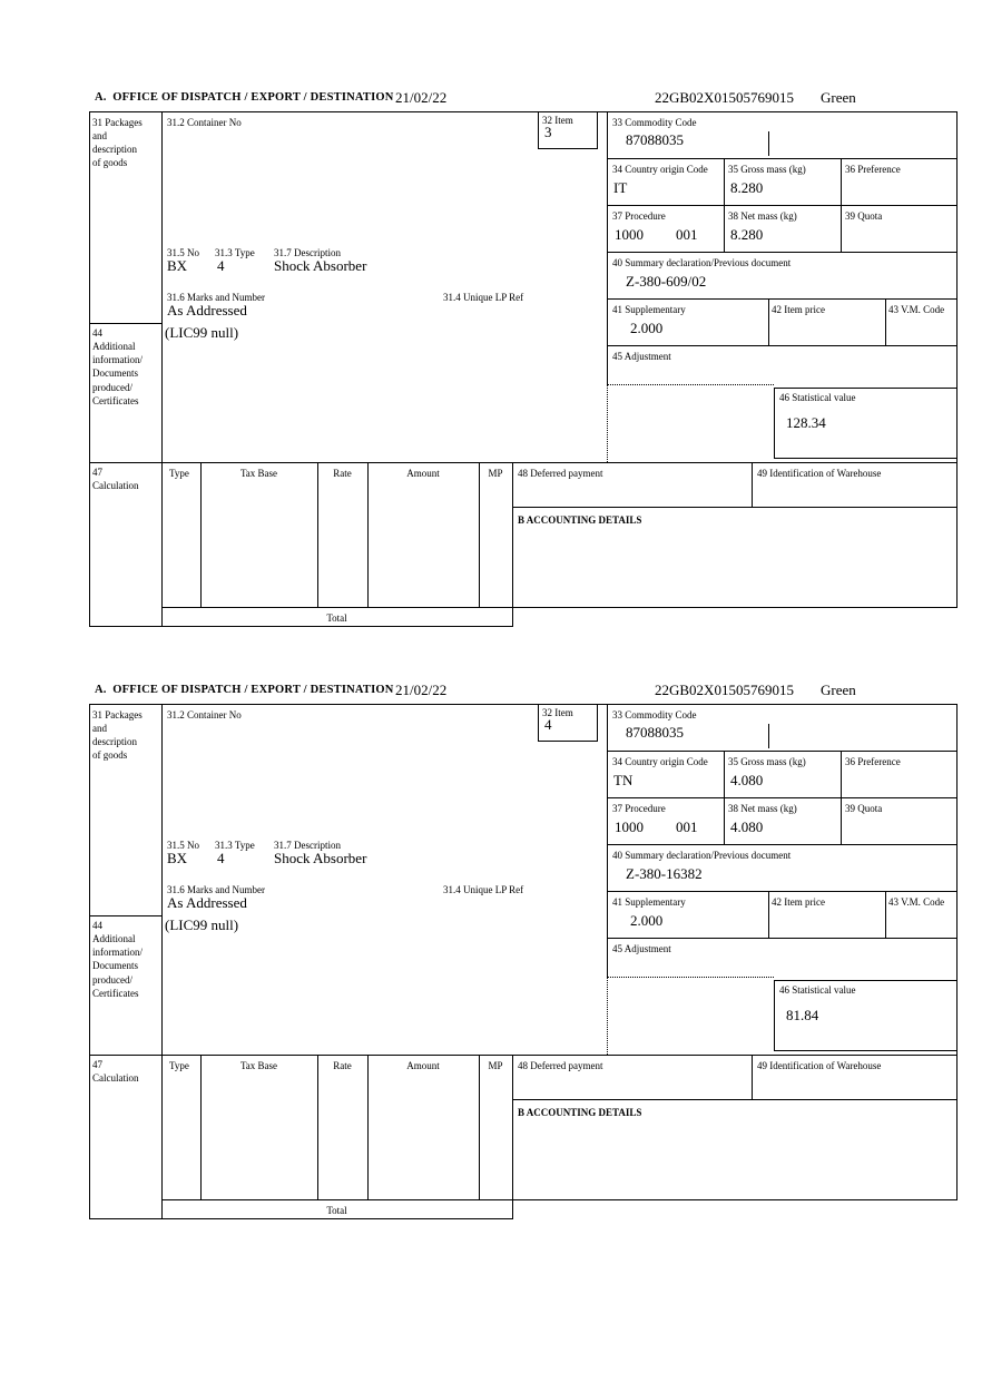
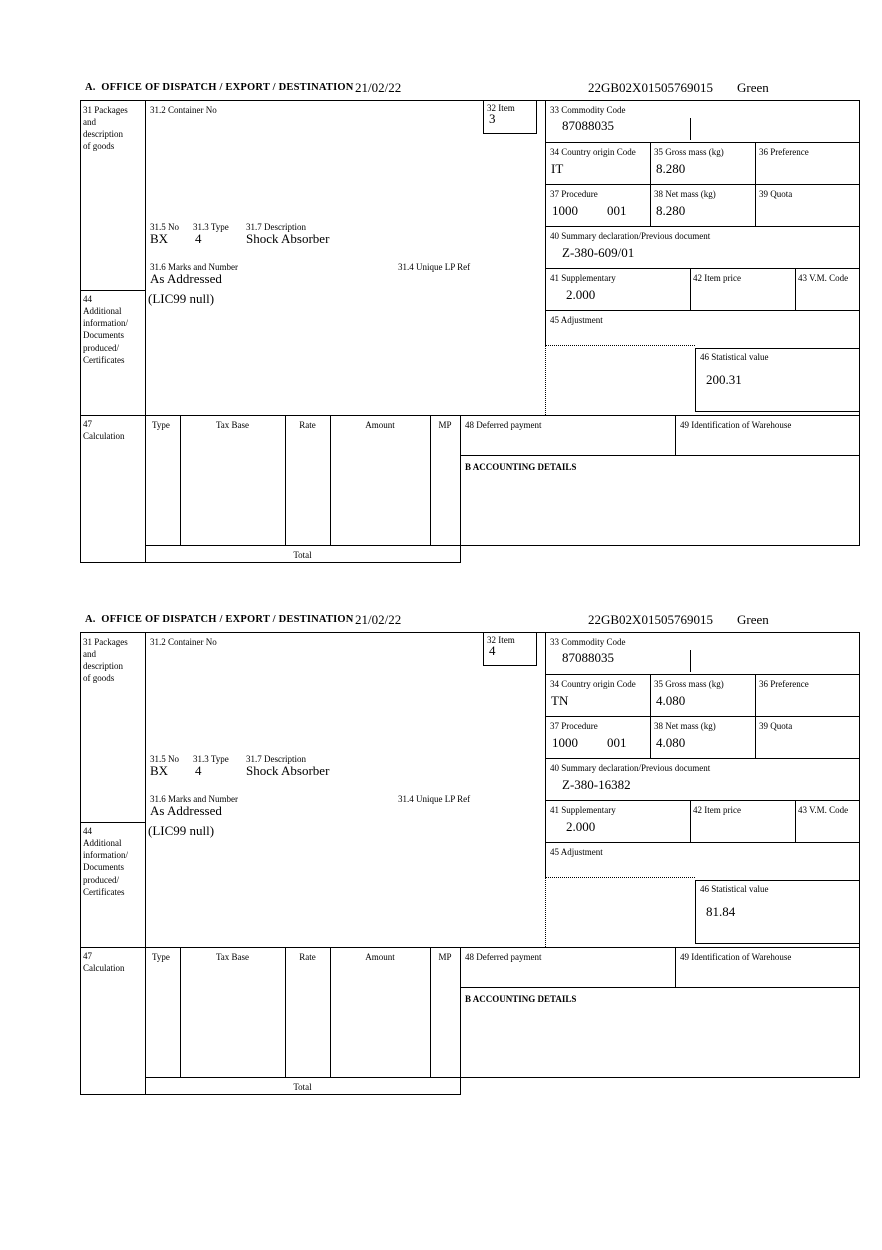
  A. OFFICE OF DISPATCH / EXPORT / DESTINATION
  21/02/22
  22GB02X01505769015
  Green
  31 Packages
  and
  description
  of goods
  31.2 Container No
  32 Item
  33 Commodity Code
  34 Country origin Code
  35 Gross mass (kg)
  36 Preference
  37 Procedure
  38 Net mass (kg)
  39 Quota
  40 Summary declaration/Previous document
  31.5 No
  31.3 Type
  31.7 Description
  31.6 Marks and Number
  31.4 Unique LP Ref
  41 Supplementary
  42 Item price
  43 V.M. Code
  44
  Additional
  information/
  Documents
  produced/
  Certificates
  45 Adjustment
  46 Statistical value
  47
  Calculation
  Type
  Tax Base
  Rate
  Amount
  MP
  Total
  48 Deferred payment
  49 Identification of Warehouse
  B ACCOUNTING DETAILS
  3
  87088035
  IT
  8.280
  1000
  001
  8.280
- Z-380-609/02
+ Z-380-609/01
  BX
  4
  Shock Absorber
  As Addressed
  2.000
  (LIC99 null)
- 128.34
+ 200.31
  A. OFFICE OF DISPATCH / EXPORT / DESTINATION
  21/02/22
  22GB02X01505769015
  Green
  31 Packages
  and
  description
  of goods
  31.2 Container No
  32 Item
  33 Commodity Code
  34 Country origin Code
  35 Gross mass (kg)
  36 Preference
  37 Procedure
  38 Net mass (kg)
  39 Quota
  40 Summary declaration/Previous document
  31.5 No
  31.3 Type
  31.7 Description
  31.6 Marks and Number
  31.4 Unique LP Ref
  41 Supplementary
  42 Item price
  43 V.M. Code
  44
  Additional
  information/
  Documents
  produced/
  Certificates
  45 Adjustment
  46 Statistical value
  47
  Calculation
  Type
  Tax Base
  Rate
  Amount
  MP
  Total
  48 Deferred payment
  49 Identification of Warehouse
  B ACCOUNTING DETAILS
  4
  87088035
  TN
  4.080
  1000
  001
  4.080
  Z-380-16382
  BX
  4
  Shock Absorber
  As Addressed
  2.000
  (LIC99 null)
  81.84
